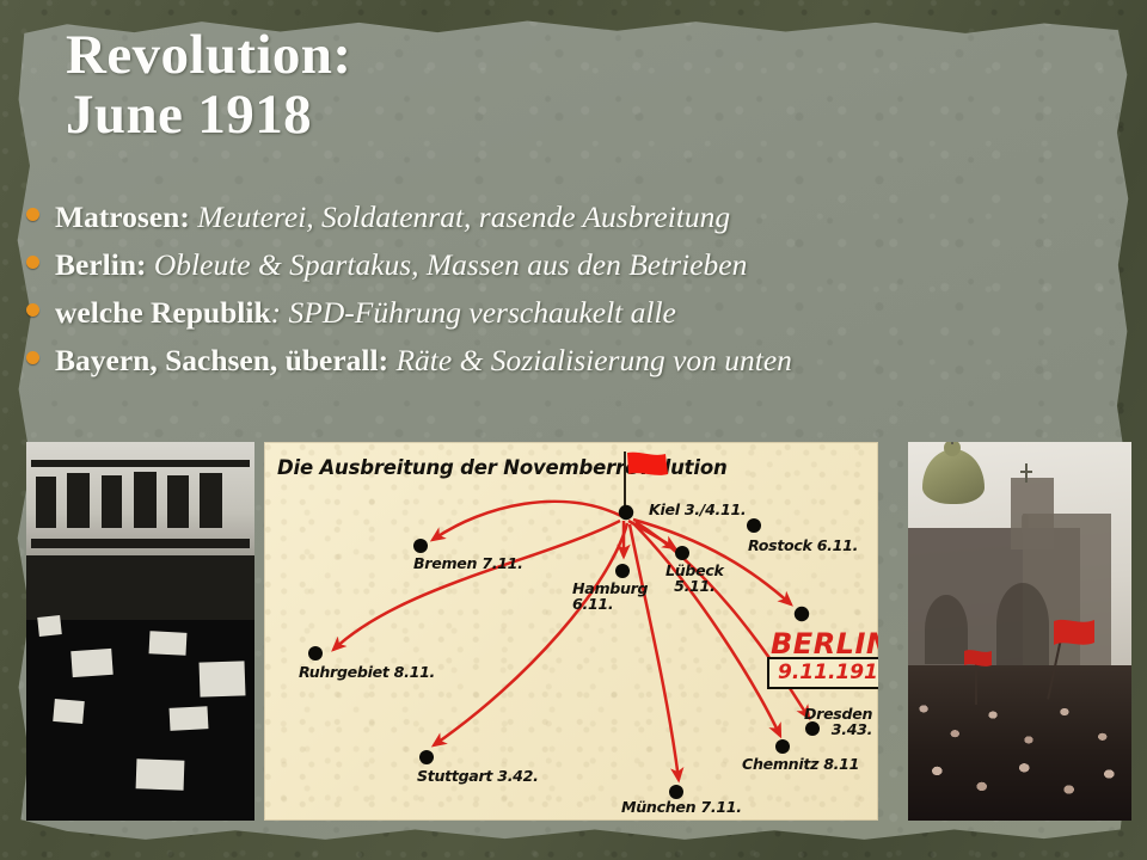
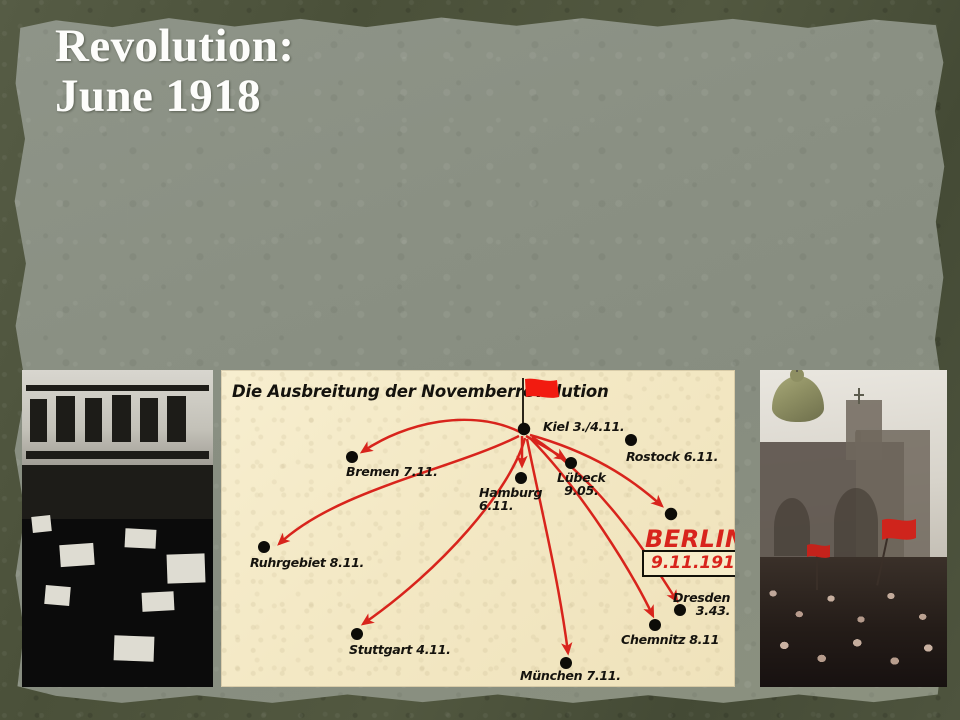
  Revolution:
  June 1918
- Matrosen: Meuterei, Soldatenrat, rasende Ausbreitung
- Berlin: Obleute & Spartakus, Massen aus den Betrieben
- welche Republik: SPD-Führung verschaukelt alle
- Bayern, Sachsen, überall: Räte & Sozialisierung von unten
  Die Ausbreitung der Novemberrlution
  Kiel 3./4.11.
  Bremen 7.11.
  Rostock 6.11.
  Hamburg
  6.11.
  Lübeck
- 5.11.
+ 9.05.
  Ruhrgebiet 8.11.
- Stuttgart 3.42.
+ Stuttgart 4.11.
  München 7.11.
  Chemnitz 8.11
  Dresden
  3.43.
  BERLI
  9.11.191
